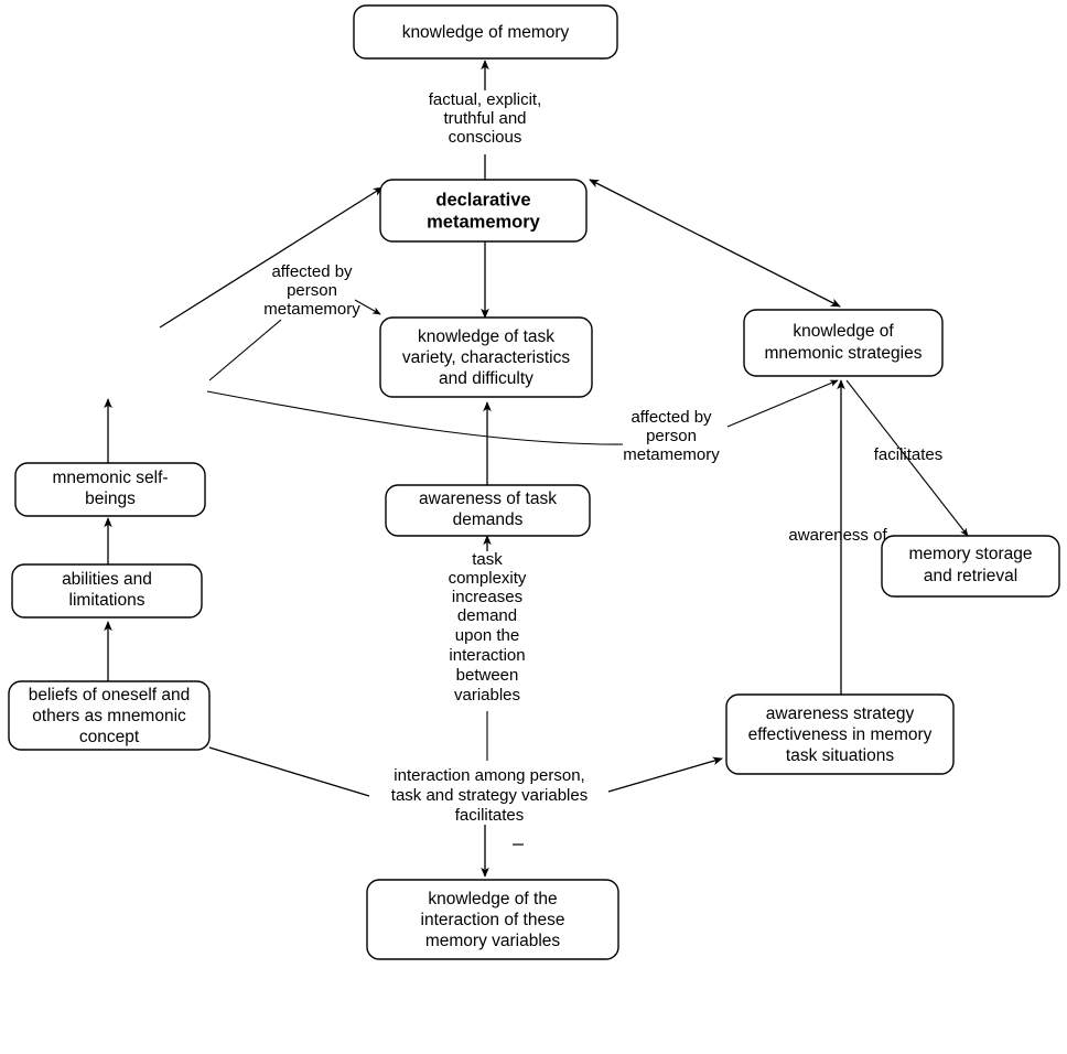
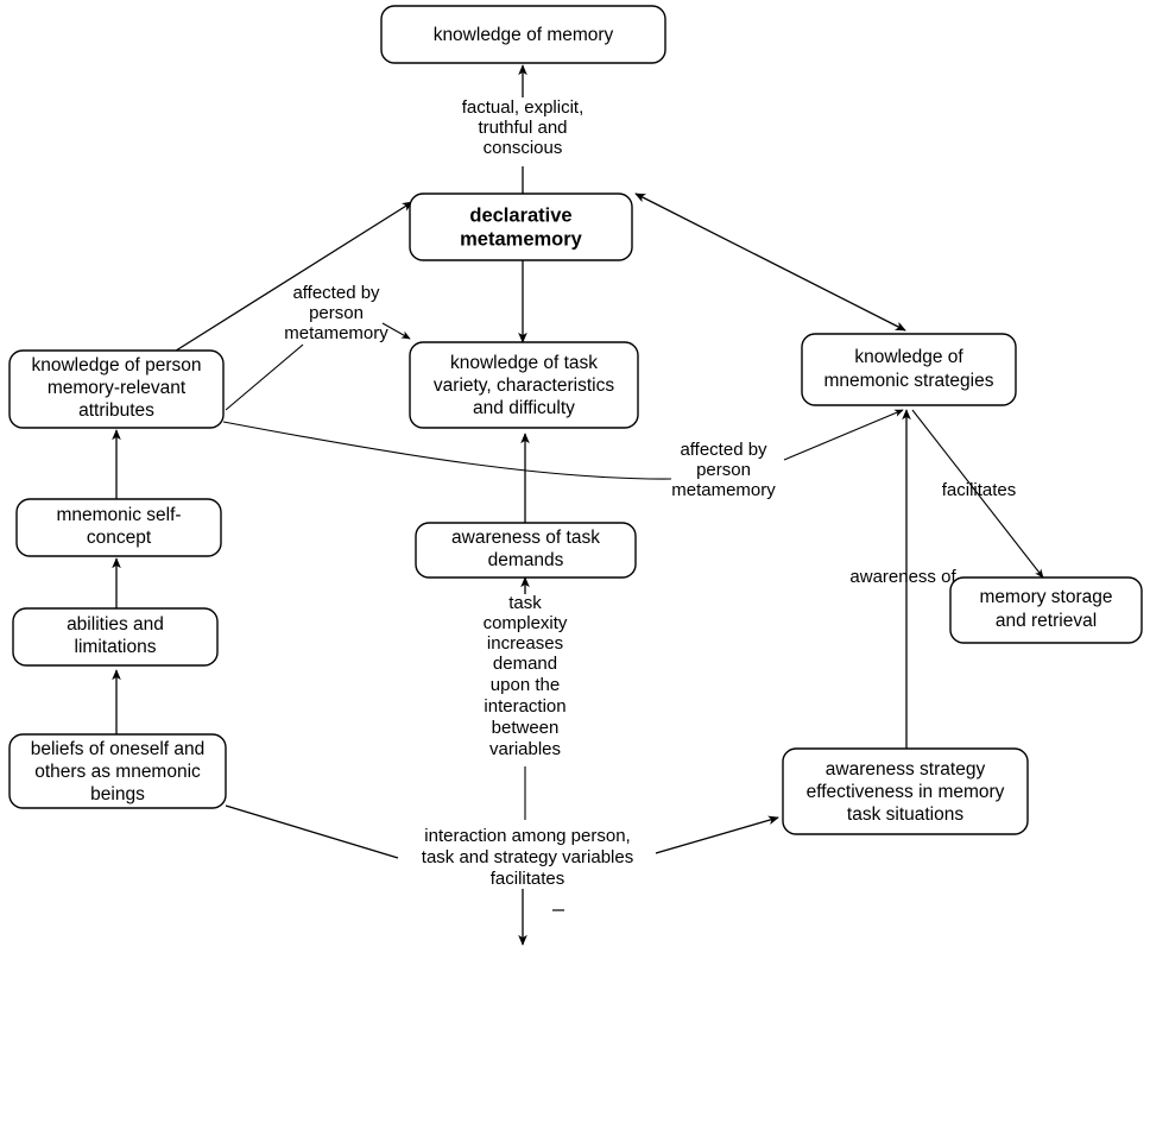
  knowledge of memory
  declarative
  metamemory
+ knowledge of person
+ memory-relevant
+ attributes
  knowledge of task
  variety, characteristics
  and difficulty
  knowledge of
  mnemonic strategies
  mnemonic self-
- beings
+ concept
  abilities and
  limitations
  beliefs of oneself and
  others as mnemonic
- concept
+ beings
  awareness of task
  demands
  memory storage
  and retrieval
  awareness strategy
  effectiveness in memory
  task situations
- knowledge of the
- interaction of these
- memory variables
  factual, explicit,
  truthful and
  conscious
  affected by
  person
  metamemory
  affected by
  person
  metamemory
  task
  complexity
  increases
  demand
  upon the
  interaction
  between
  variables
  interaction among person,
  task and strategy variables
  facilitates
  facilitates
  awareness of
